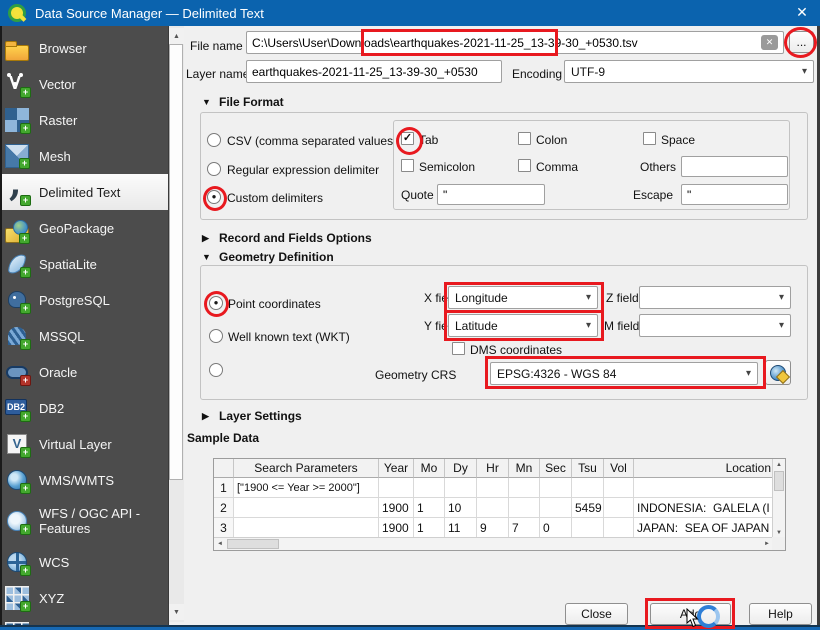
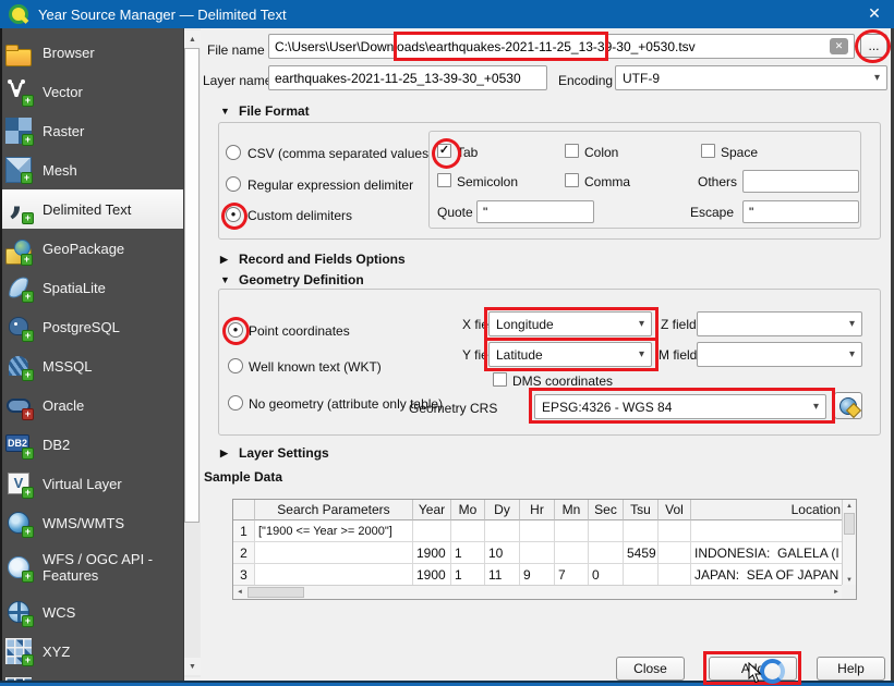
- Data Source Manager — Delimited Text
+ Year Source Manager — Delimited Text
  ✕
  Browser
  Vector
  Raster
  Mesh
  Delimited Text
  GeoPackage
  SpatiaLite
  PostgreSQL
  MSSQL
  Oracle
  DB2
  Virtual Layer
  WMS/WMTS
  WFS / OGC API - Features
  WCS
  XYZ
  File name
  C:\Users\User\Downloads\earthquakes-2021-11-25_13-39-30_+0530.tsv
  ✕
  ...
  Layer nam
  earthquakes-2021-11-25_13-39-30_+0530
  Encoding
  UTF-9
  ▾
  ▼
  File Format
  CSV (comma separated values
  Regular expression delimiter
  ●
  Custom delimiters
  ✓
  Tab
  Colon
  Space
  Semicolon
  Comma
  Others
  Quote
  "
  Escape
  "
  ▶
  Record and Fields Options
  ▼
  Geometry Definition
  ●
  Point coordinates
  Well known text (WKT)
+ No geometry (attribute only table)
  Longitude
  ▾
  Z field
  ▾
  Latitude
  ▾
  M field
  ▾
  DMS coordinates
  Geometry CRS
  EPSG:4326 - WGS 84
  ▾
  ▶
  Layer Settings
  Sample Data
  Search Parameters
  Year
  Mo
  Dy
  Hr
  Mn
  Sec
  Tsu
  Vol
  Location
  1
  ["1900 <= Year >= 2000"]
  2
  1900
  1
  10
  5459
  INDONESIA: GALELA (I
  3
  1900
  1
  11
  9
  7
  0
  JAPAN: SEA OF JAPAN
  Close
  Help
